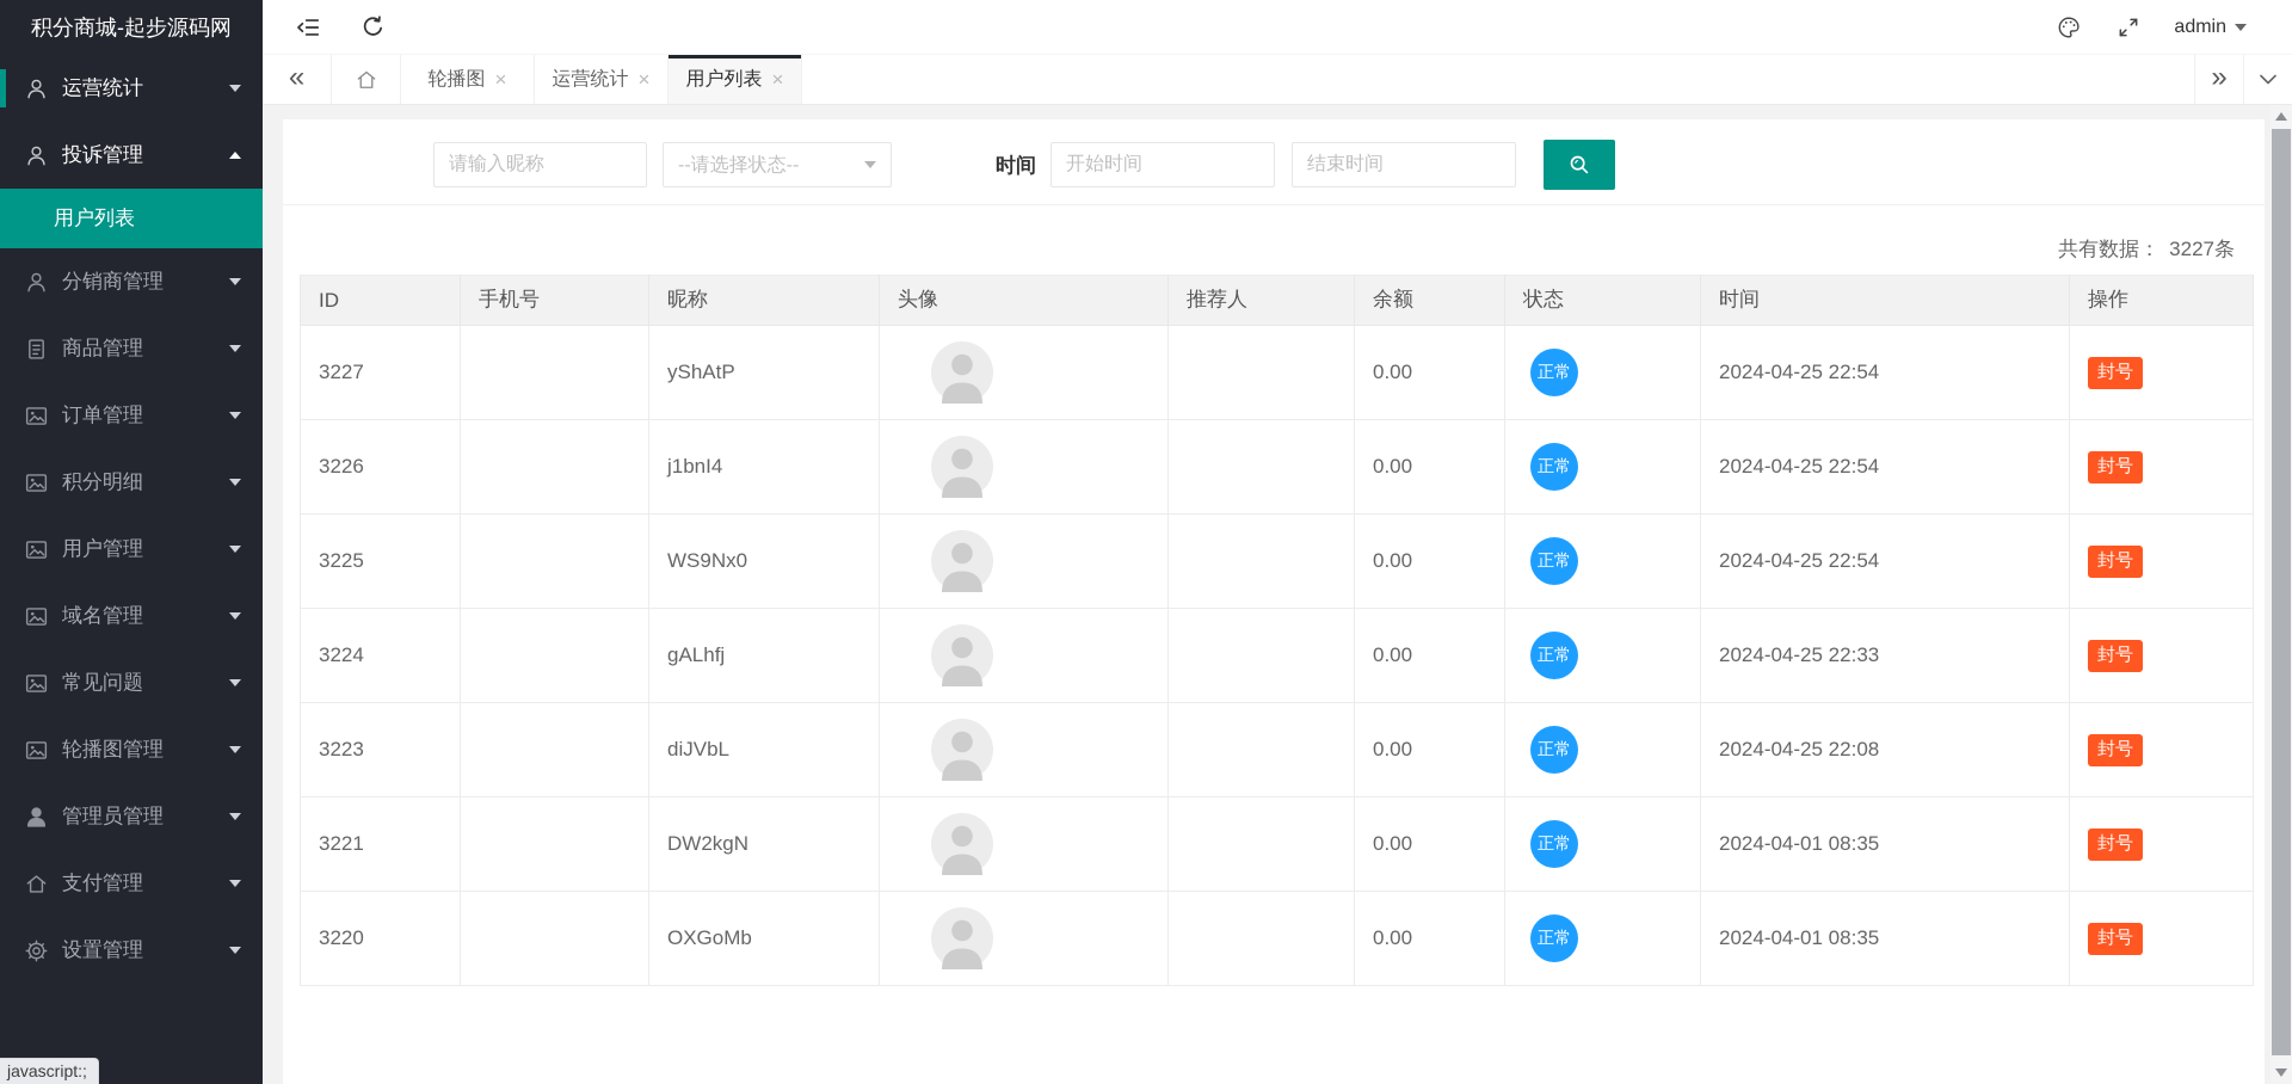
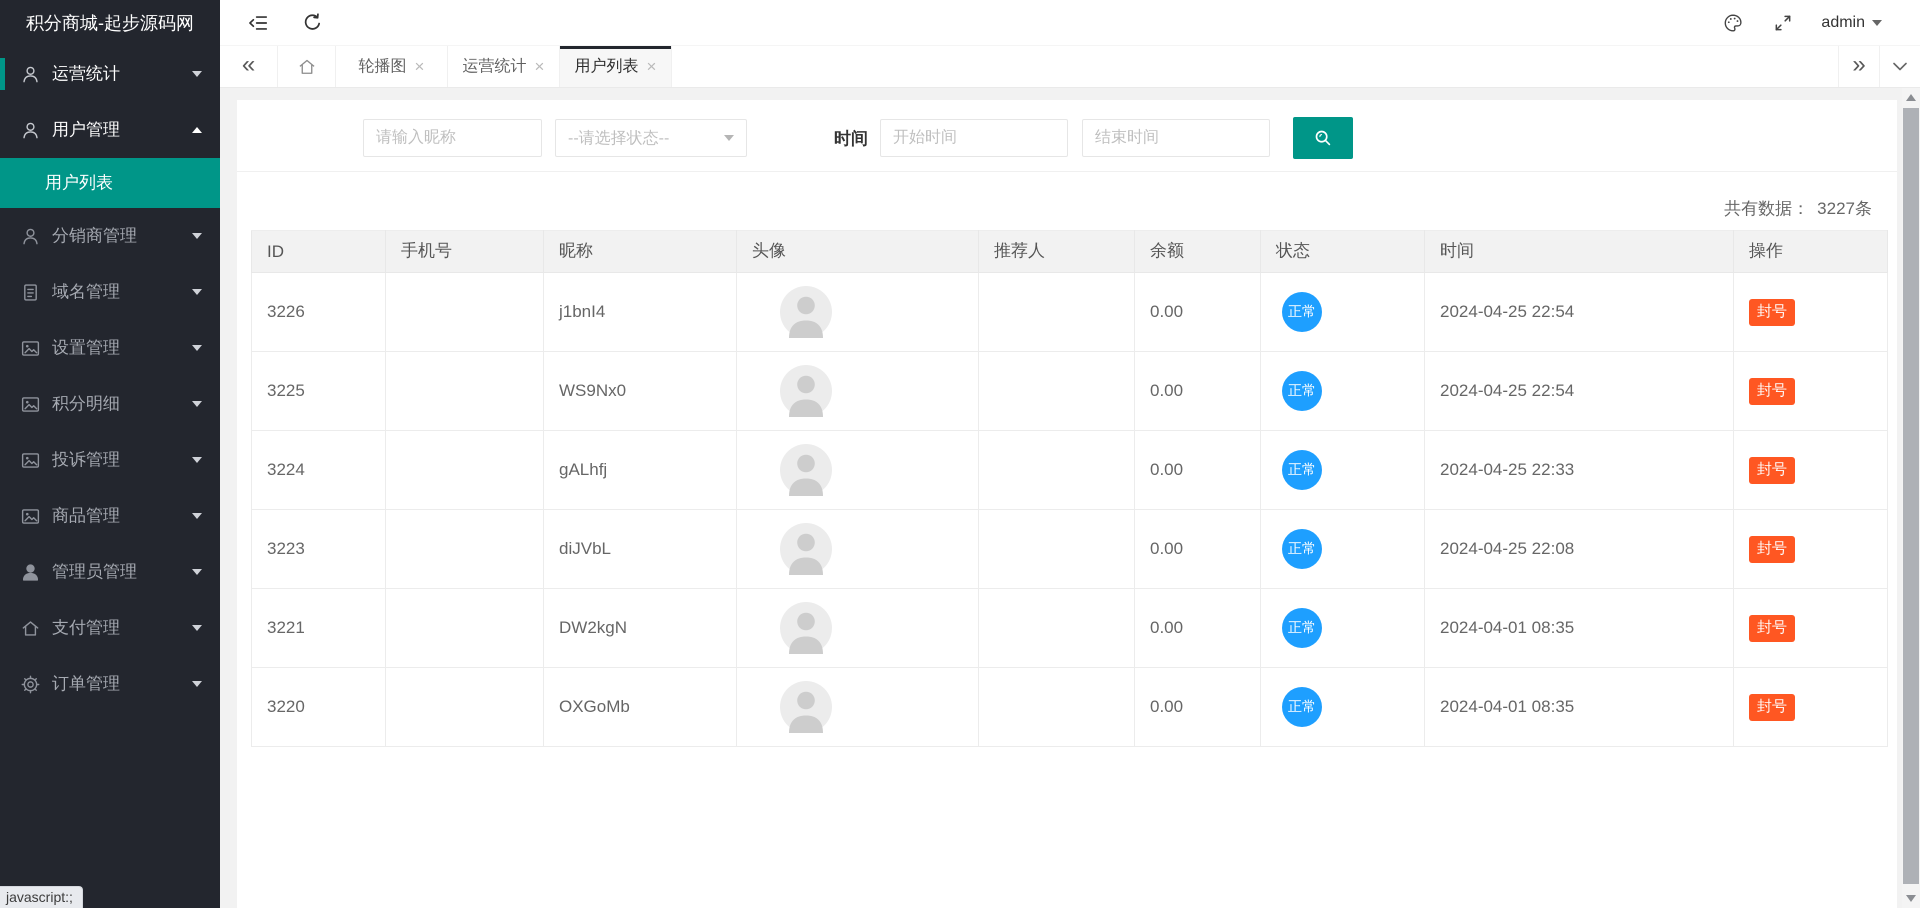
  积分商城-起步源码网
  运营统计
- 投诉管理
+ 用户管理
  用户列表
  分销商管理
- 商品管理
+ 域名管理
- 订单管理
+ 设置管理
  积分明细
- 用户管理
+ 投诉管理
- 域名管理
+ 商品管理
- 常见问题
- 轮播图管理
  管理员管理
  支付管理
- 设置管理
+ 订单管理
  admin
  «
  轮播图
  ×
  运营统计
  ×
  用户列表
  ×
  »
  请输入昵称
  --请选择状态--
  时间
  开始时间
  结束时间
  共有数据： 3227条
  ID	手机号	昵称	头像	推荐人	余额	状态	时间	操作
- 3227		yShAtP			0.00	正常	2024-04-25 22:54	封号
  3226		j1bnI4			0.00	正常	2024-04-25 22:54	封号
  3225		WS9Nx0			0.00	正常	2024-04-25 22:54	封号
  3224		gALhfj			0.00	正常	2024-04-25 22:33	封号
  3223		diJVbL			0.00	正常	2024-04-25 22:08	封号
  3221		DW2kgN			0.00	正常	2024-04-01 08:35	封号
  3220		OXGoMb			0.00	正常	2024-04-01 08:35	封号
  javascript:;
